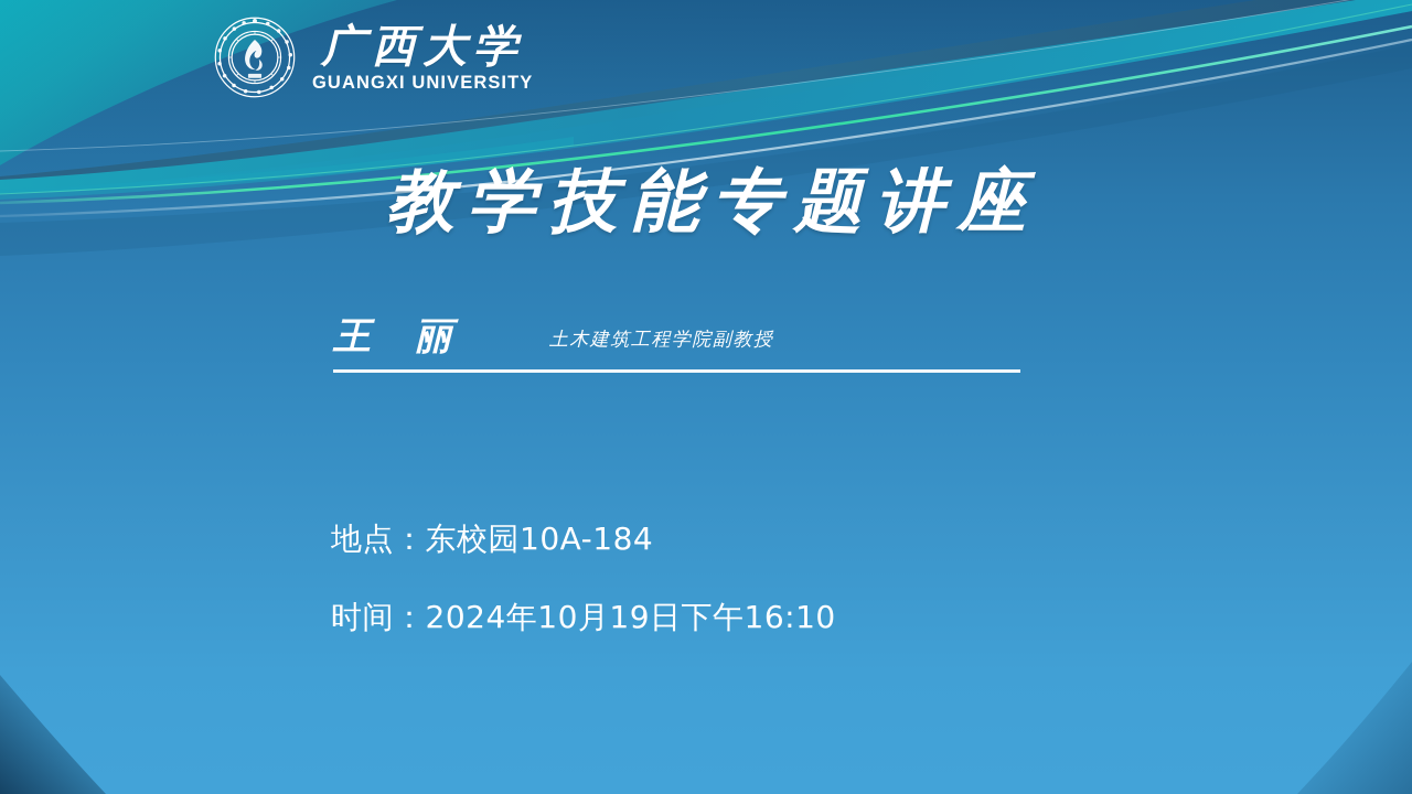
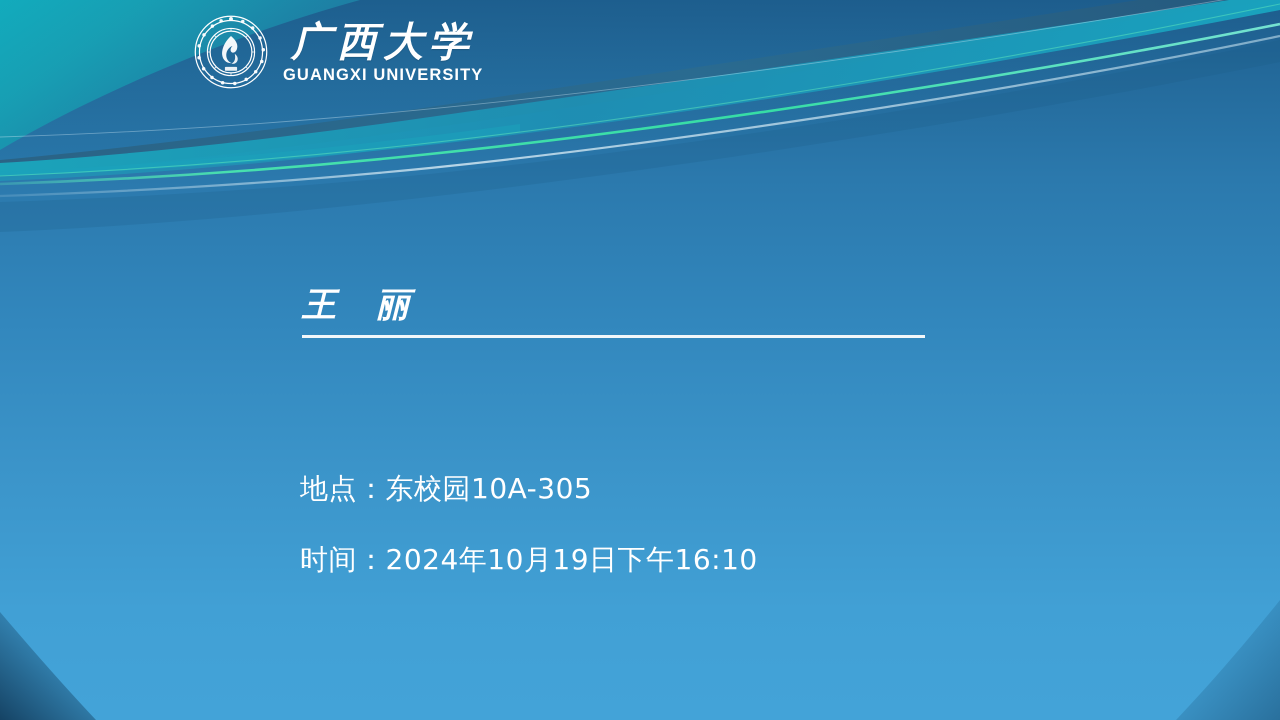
  广西大学
  GUANGXI UNIVERSITY
- 教学技能专题讲座
  王 丽
- 土木建筑工程学院副教授
- 地点：东校园10A-184
+ 地点：东校园10A-305
  时间：2024年10月19日下午16:10
